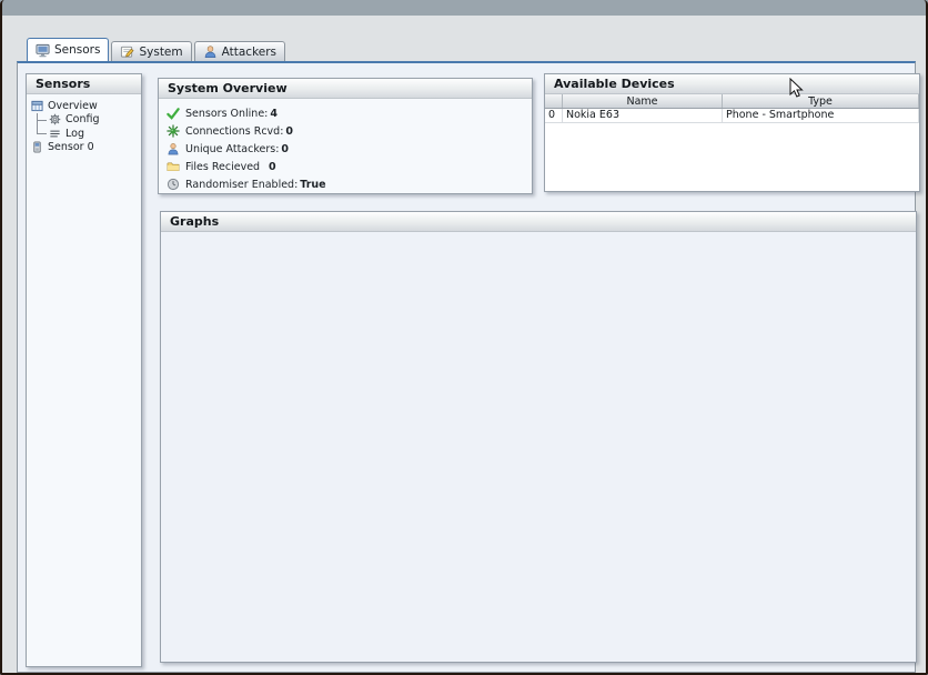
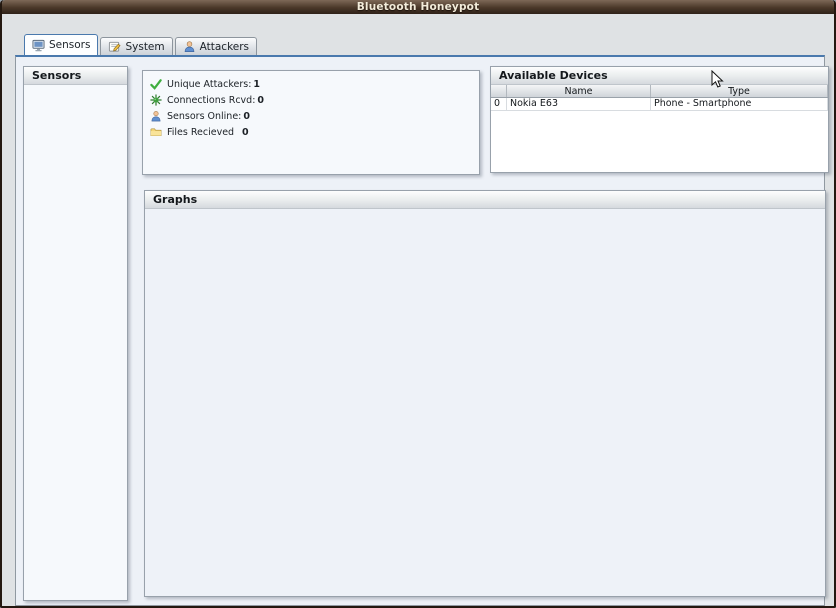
+ Bluetooth Honeypot
  Sensors
  System
  Attackers
  Sensors
- Overview
- Config
- Log
- Sensor 0
- System Overview
- Sensors Online:
+ Unique Attackers:
- 4
+ 1
  Connections Rcvd:
  0
- Unique Attackers:
+ Sensors Online:
  0
  Files Recieved
  0
- Randomiser Enabled:
- True
  Available Devices
  Name
  Type
  0
  Nokia E63
  Phone - Smartphone
  Graphs
